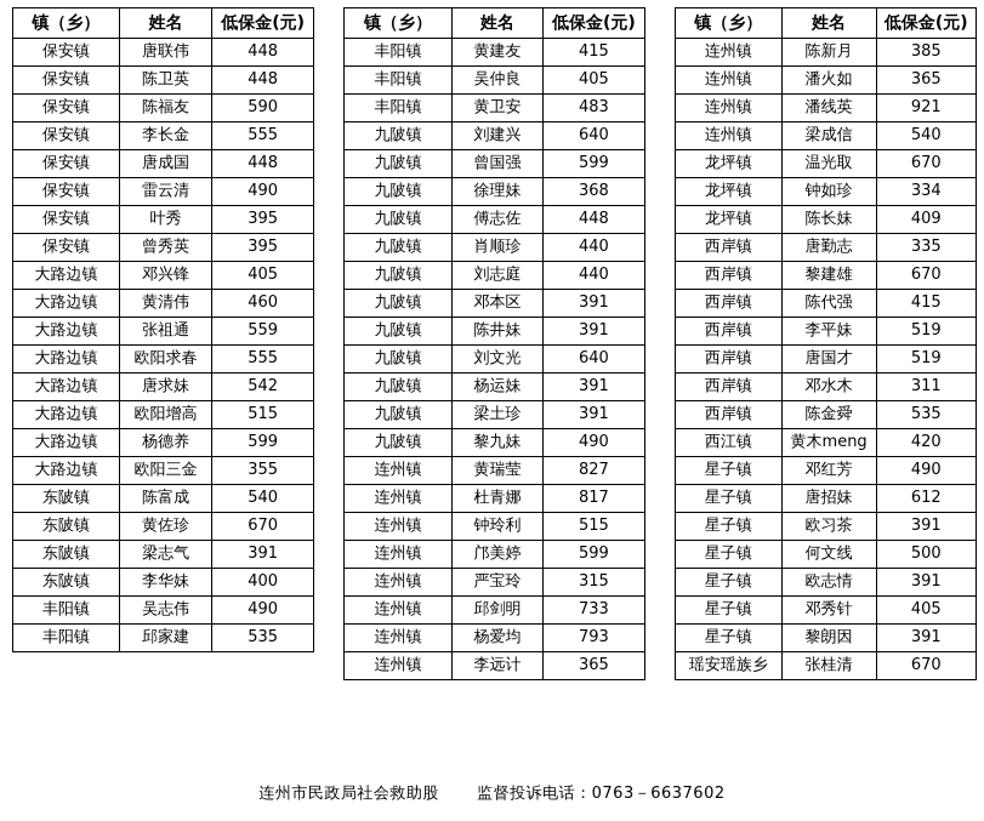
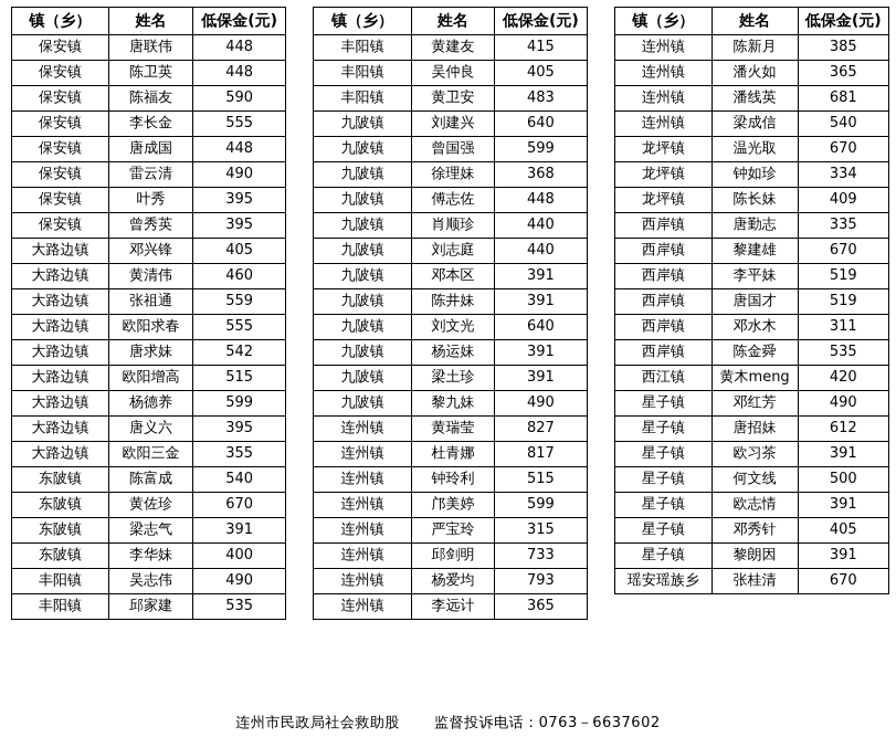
  镇（乡）	姓名	低保金(元)
  保安镇	唐联伟	448
  保安镇	陈卫英	448
  保安镇	陈福友	590
  保安镇	李长金	555
  保安镇	唐成国	448
  保安镇	雷云清	490
  保安镇	叶秀	395
  保安镇	曾秀英	395
  大路边镇	邓兴锋	405
  大路边镇	黄清伟	460
  大路边镇	张祖通	559
  大路边镇	欧阳求春	555
  大路边镇	唐求妹	542
  大路边镇	欧阳增高	515
  大路边镇	杨德养	599
+ 大路边镇	唐义六	395
  大路边镇	欧阳三金	355
  东陂镇	陈富成	540
  东陂镇	黄佐珍	670
  东陂镇	梁志气	391
  东陂镇	李华妹	400
  丰阳镇	吴志伟	490
  丰阳镇	邱家建	535
  镇（乡）	姓名	低保金(元)
  丰阳镇	黄建友	415
  丰阳镇	吴仲良	405
  丰阳镇	黄卫安	483
  九陂镇	刘建兴	640
  九陂镇	曾国强	599
  九陂镇	徐理妹	368
  九陂镇	傅志佐	448
  九陂镇	肖顺珍	440
  九陂镇	刘志庭	440
  九陂镇	邓本区	391
  九陂镇	陈井妹	391
  九陂镇	刘文光	640
  九陂镇	杨运妹	391
  九陂镇	梁土珍	391
  九陂镇	黎九妹	490
  连州镇	黄瑞莹	827
  连州镇	杜青娜	817
  连州镇	钟玲利	515
  连州镇	邝美婷	599
  连州镇	严宝玲	315
  连州镇	邱剑明	733
  连州镇	杨爱均	793
  连州镇	李远计	365
  镇（乡）	姓名	低保金(元)
  连州镇	陈新月	385
  连州镇	潘火如	365
- 连州镇	潘线英	921
+ 连州镇	潘线英	681
  连州镇	梁成信	540
  龙坪镇	温光取	670
  龙坪镇	钟如珍	334
  龙坪镇	陈长妹	409
  西岸镇	唐勤志	335
  西岸镇	黎建雄	670
- 西岸镇	陈代强	415
  西岸镇	李平妹	519
  西岸镇	唐国才	519
  西岸镇	邓水木	311
  西岸镇	陈金舜	535
  西江镇	黄木meng	420
  星子镇	邓红芳	490
  星子镇	唐招妹	612
  星子镇	欧习茶	391
  星子镇	何文线	500
  星子镇	欧志情	391
  星子镇	邓秀针	405
  星子镇	黎朗因	391
  瑶安瑶族乡	张桂清	670
  连州市民政局社会救助股 监督投诉电话：0763－6637602
